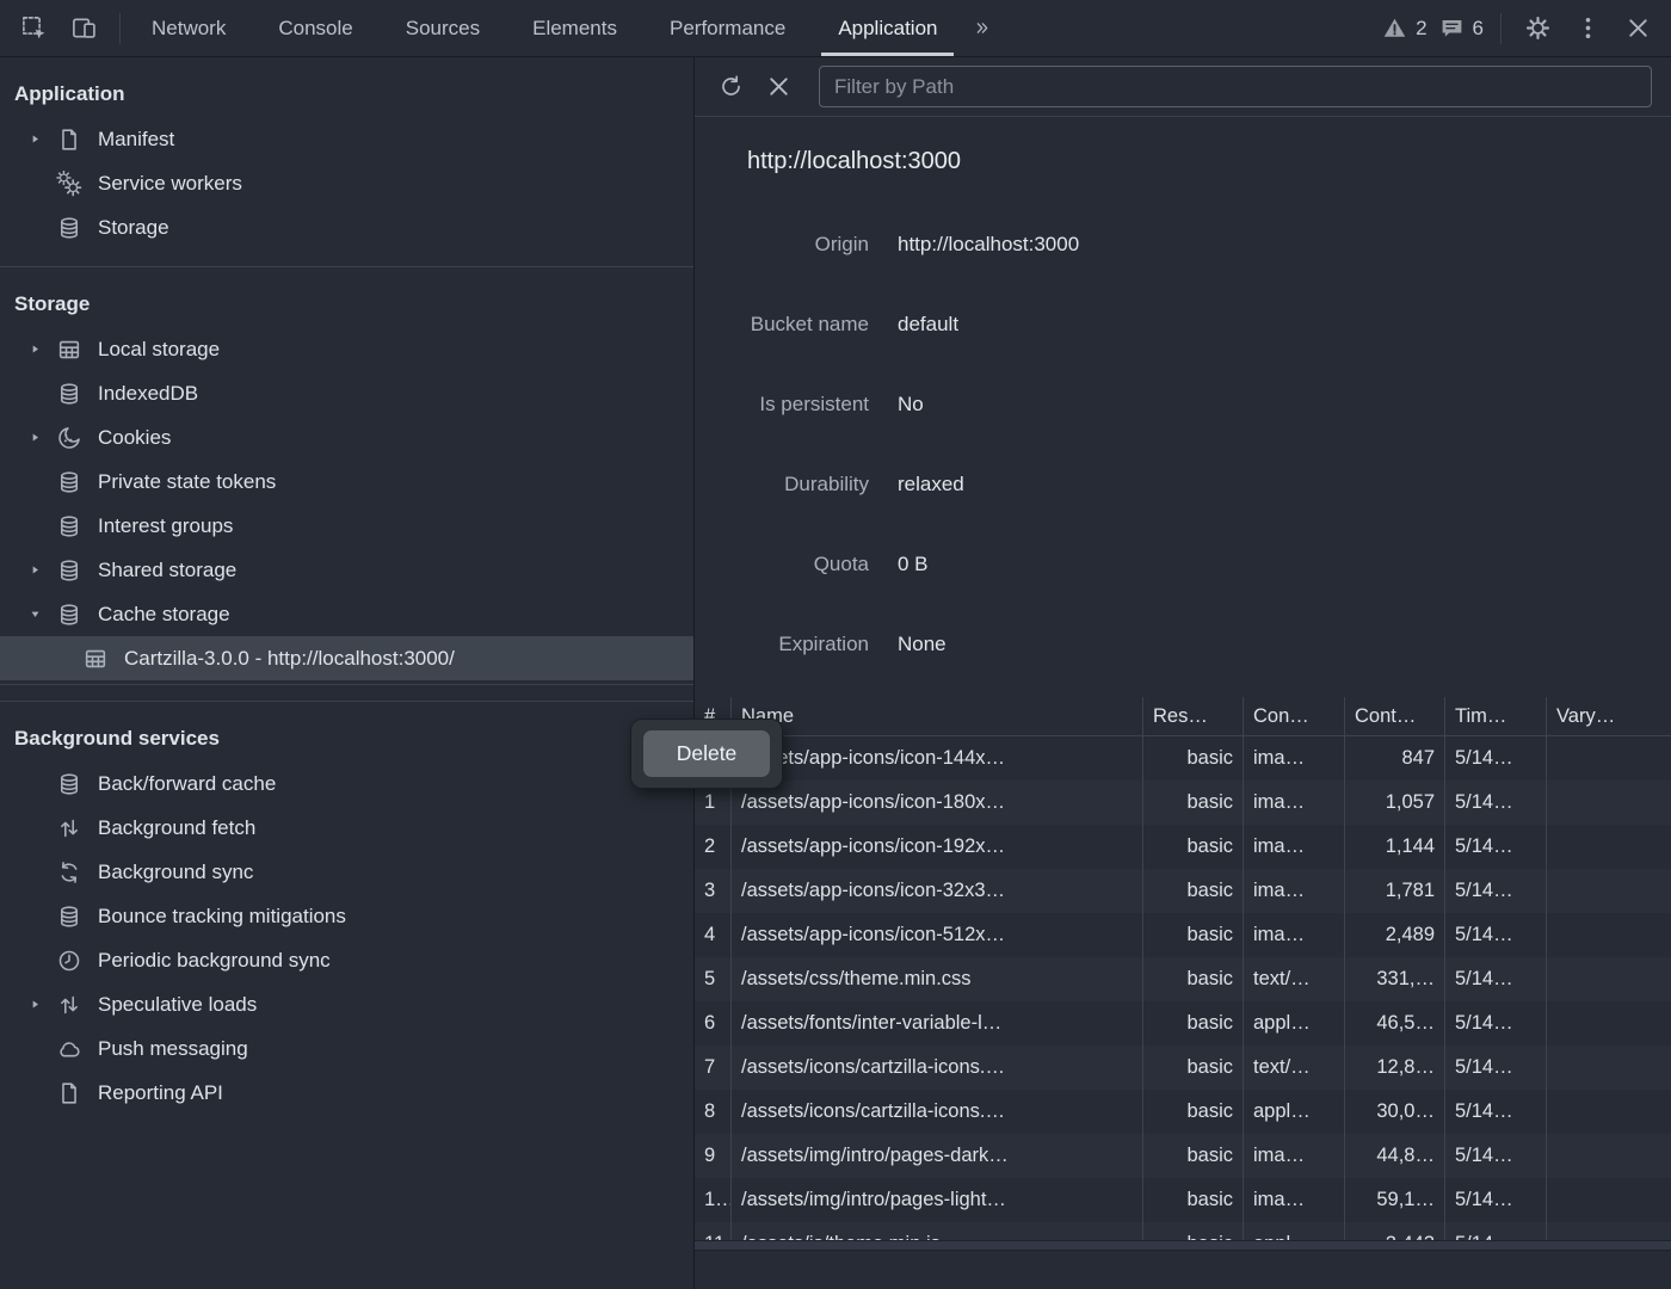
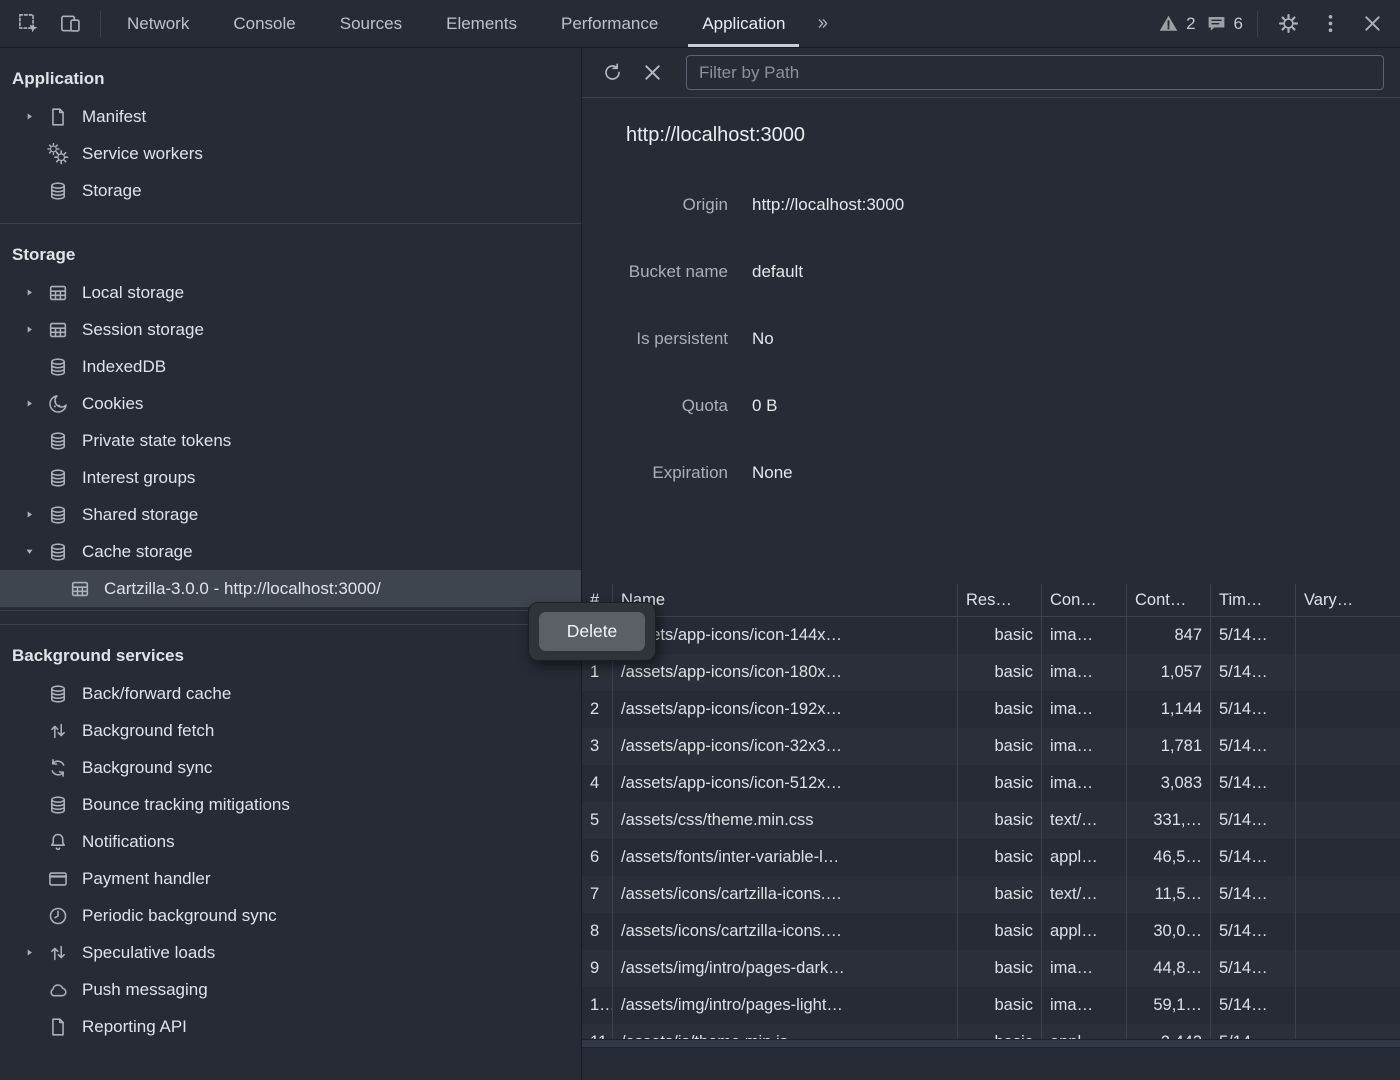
  Network
  Console
  Sources
  Elements
  Performance
  Application
  2
  6
  Application
  Manifest
  Service workers
  Storage
  Storage
  Local storage
+ Session storage
  IndexedDB
  Cookies
  Private state tokens
  Interest groups
  Shared storage
  Cache storage
  Cartzilla-3.0.0 - http://localhost:3000/
  Background services
  Back/forward cache
  Background fetch
  Background sync
  Bounce tracking mitigations
+ Notifications
+ Payment handler
  Periodic background sync
  Speculative loads
  Push messaging
  Reporting API
  Filter by Path
  http://localhost:3000
  Origin
  http://localhost:3000
  Bucket name
  default
  Is persistent
  No
- Durability
- relaxed
  Quota
  0 B
  Expiration
  None
  #
  Name
  Res…
  Con…
  Cont…
  Tim…
  Vary…
  ts/app-icons/icon-144x…
  basic
  ima…
  847
  5/14…
  1
  /assets/app-icons/icon-180x…
  basic
  ima…
  1,057
  5/14…
  2
  /assets/app-icons/icon-192x…
  basic
  ima…
  1,144
  5/14…
  3
  /assets/app-icons/icon-32x3…
  basic
  ima…
  1,781
  5/14…
  4
  /assets/app-icons/icon-512x…
  basic
  ima…
- 2,489
+ 3,083
  5/14…
  5
  /assets/css/theme.min.css
  basic
  text/…
  331,…
  5/14…
  6
  /assets/fonts/inter-variable-l…
  basic
  appl…
  46,5…
  5/14…
  7
  /assets/icons/cartzilla-icons.…
  basic
  text/…
- 12,8…
+ 11,5…
  5/14…
  8
  /assets/icons/cartzilla-icons.…
  basic
  appl…
  30,0…
  5/14…
  9
  /assets/img/intro/pages-dark…
  basic
  ima…
  44,8…
  5/14…
  1…
  /assets/img/intro/pages-light…
  basic
  ima…
  59,1…
  5/14…
  Delete
